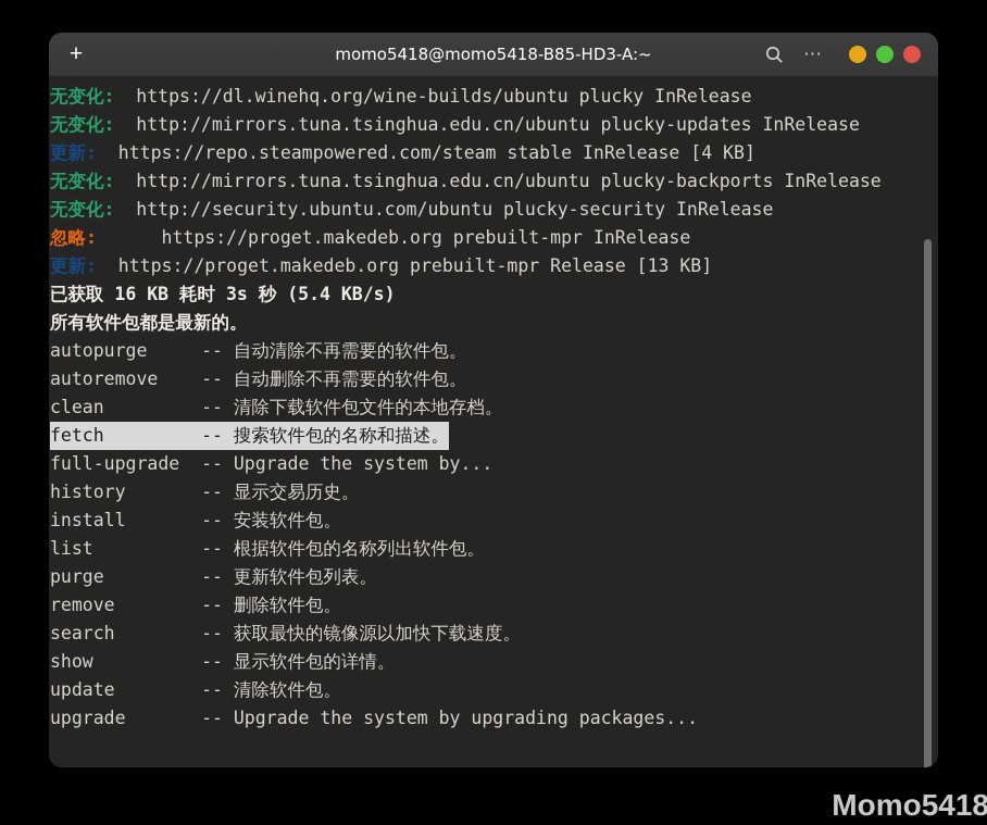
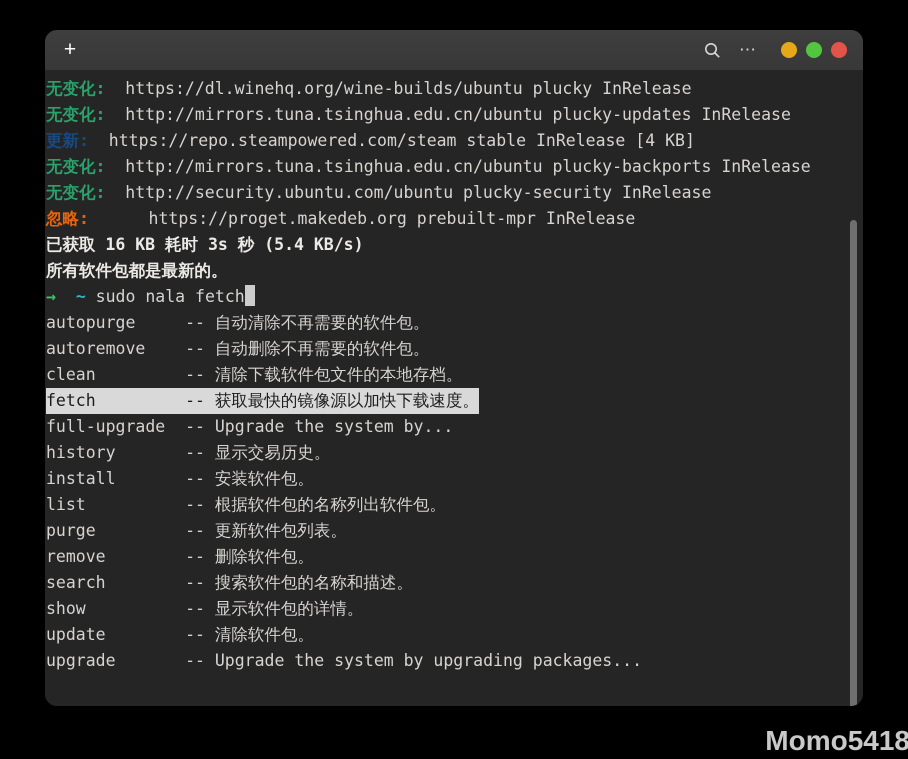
  +
- momo5418@momo5418-B85-HD3-A:~
  ⋯
  无变化: https://dl.winehq.org/wine-builds/ubuntu plucky InRelease
  无变化: http://mirrors.tuna.tsinghua.edu.cn/ubuntu plucky-updates InRelease
  更新: https://repo.steampowered.com/steam stable InRelease [4 KB]
  无变化: http://mirrors.tuna.tsinghua.edu.cn/ubuntu plucky-backports InRelease
  无变化: http://security.ubuntu.com/ubuntu plucky-security InRelease
  忽略: https://proget.makedeb.org prebuilt-mpr InRelease
- 更新: https://proget.makedeb.org prebuilt-mpr Release [13 KB]
  已获取 16 KB 耗时 3s 秒 (5.4 KB/s)
  所有软件包都是最新的。
+ → ~ sudo nala fetch
  autopurge -- 自动清除不再需要的软件包。
  autoremove -- 自动删除不再需要的软件包。
  clean -- 清除下载软件包文件的本地存档。
- fetch -- 搜索软件包的名称和描述。
+ fetch -- 获取最快的镜像源以加快下载速度。
  full-upgrade -- Upgrade the system by...
  history -- 显示交易历史。
  install -- 安装软件包。
  list -- 根据软件包的名称列出软件包。
  purge -- 更新软件包列表。
  remove -- 删除软件包。
- search -- 获取最快的镜像源以加快下载速度。
+ search -- 搜索软件包的名称和描述。
  show -- 显示软件包的详情。
  update -- 清除软件包。
  upgrade -- Upgrade the system by upgrading packages...
  Momo5418
